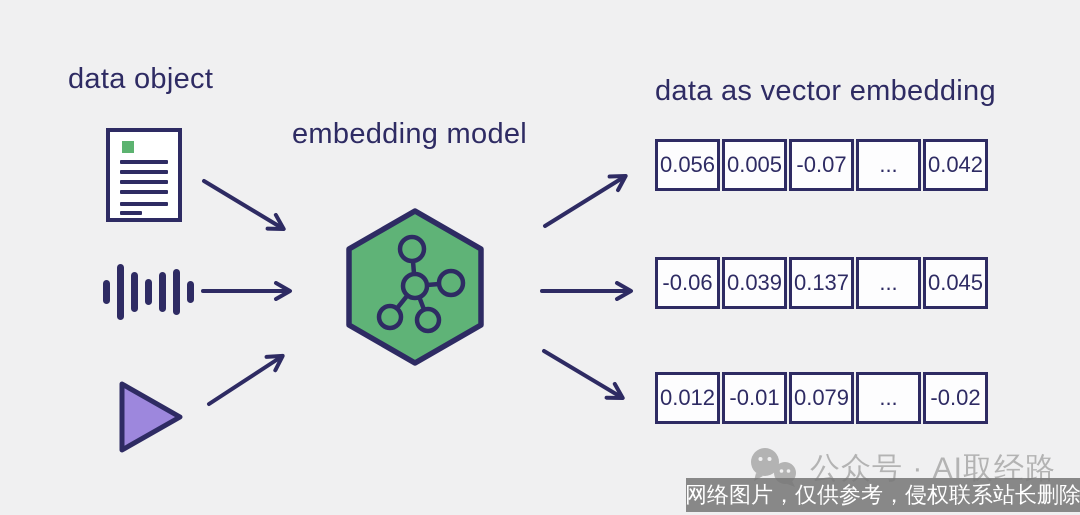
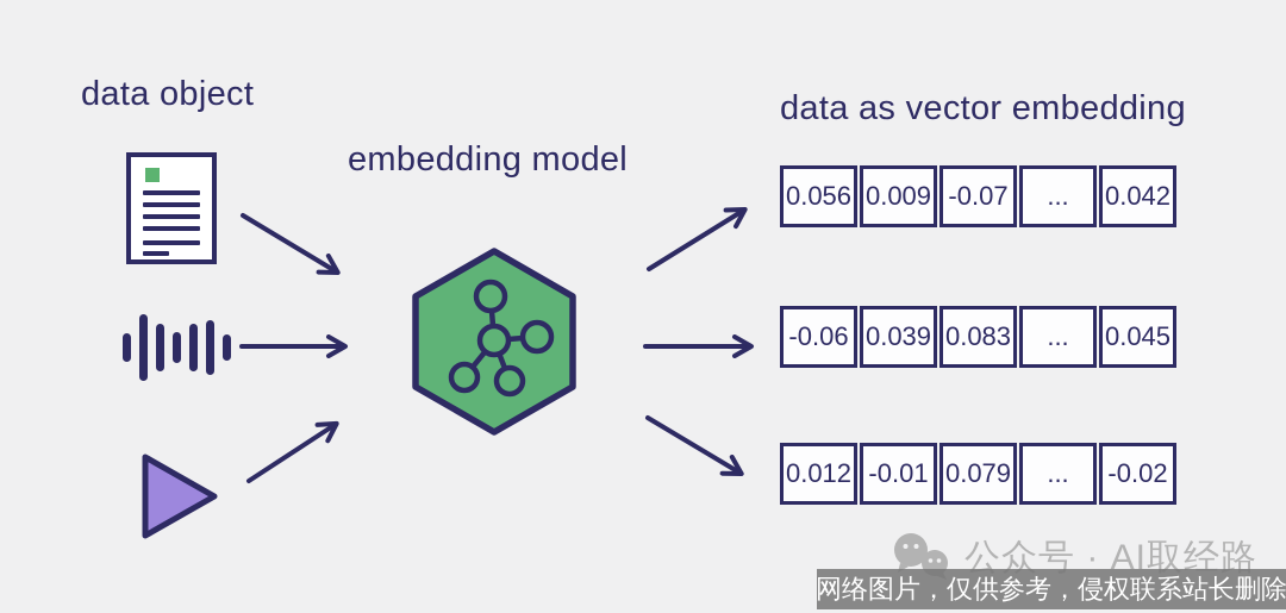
  data object
  embedding model
  data as vector embedding
  0.056
- 0.005
+ 0.009
  -0.07
  ...
  0.042
  -0.06
  0.039
- 0.137
+ 0.083
  ...
  0.045
  0.012
  -0.01
  0.079
  ...
  -0.02
  公众号 · AI取经路
  网络图片，仅供参考，侵权联系站长删除
